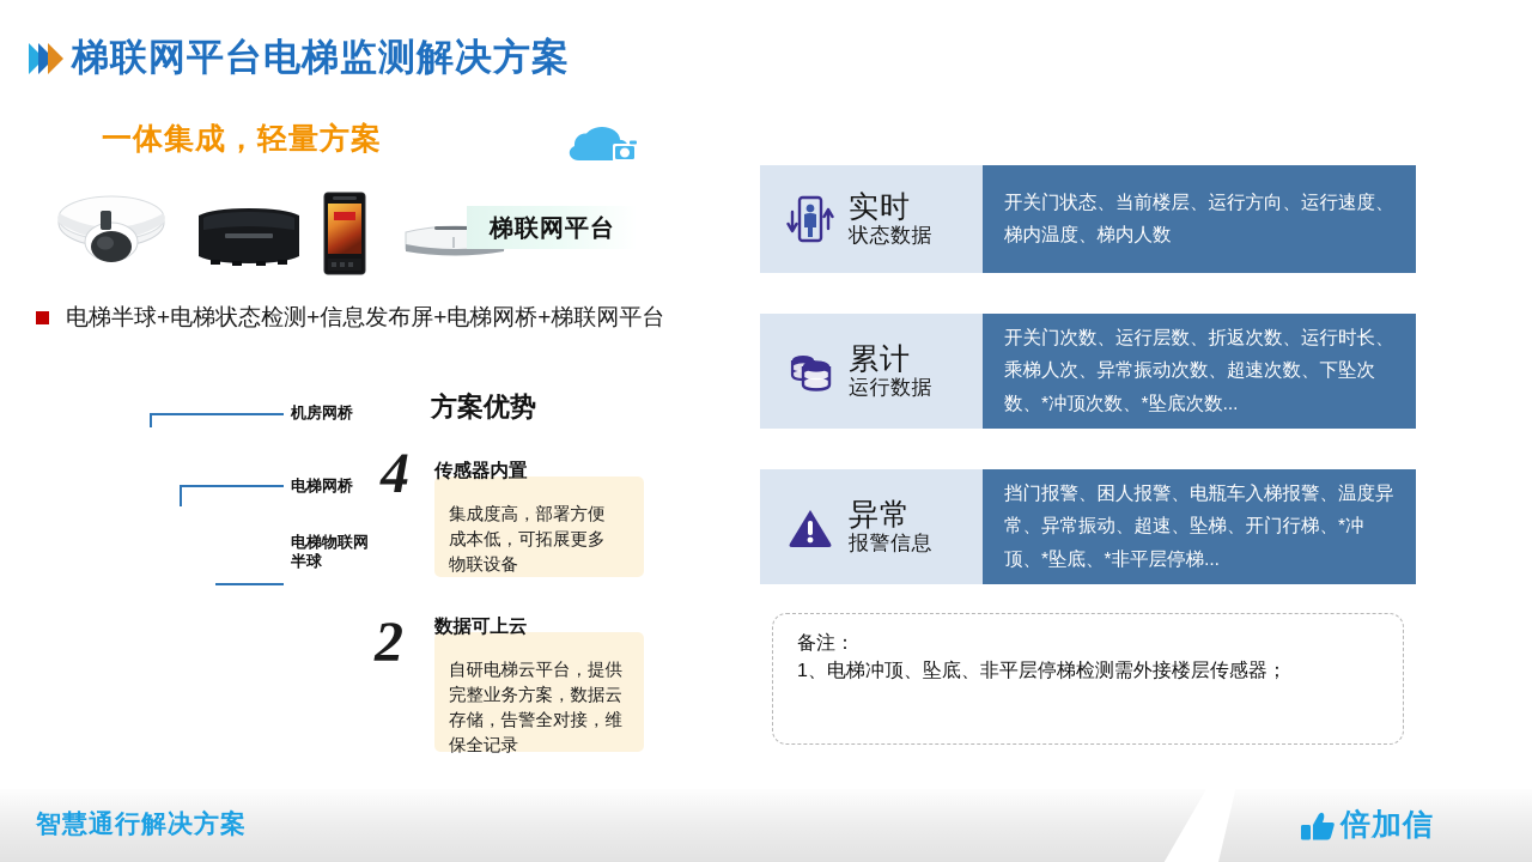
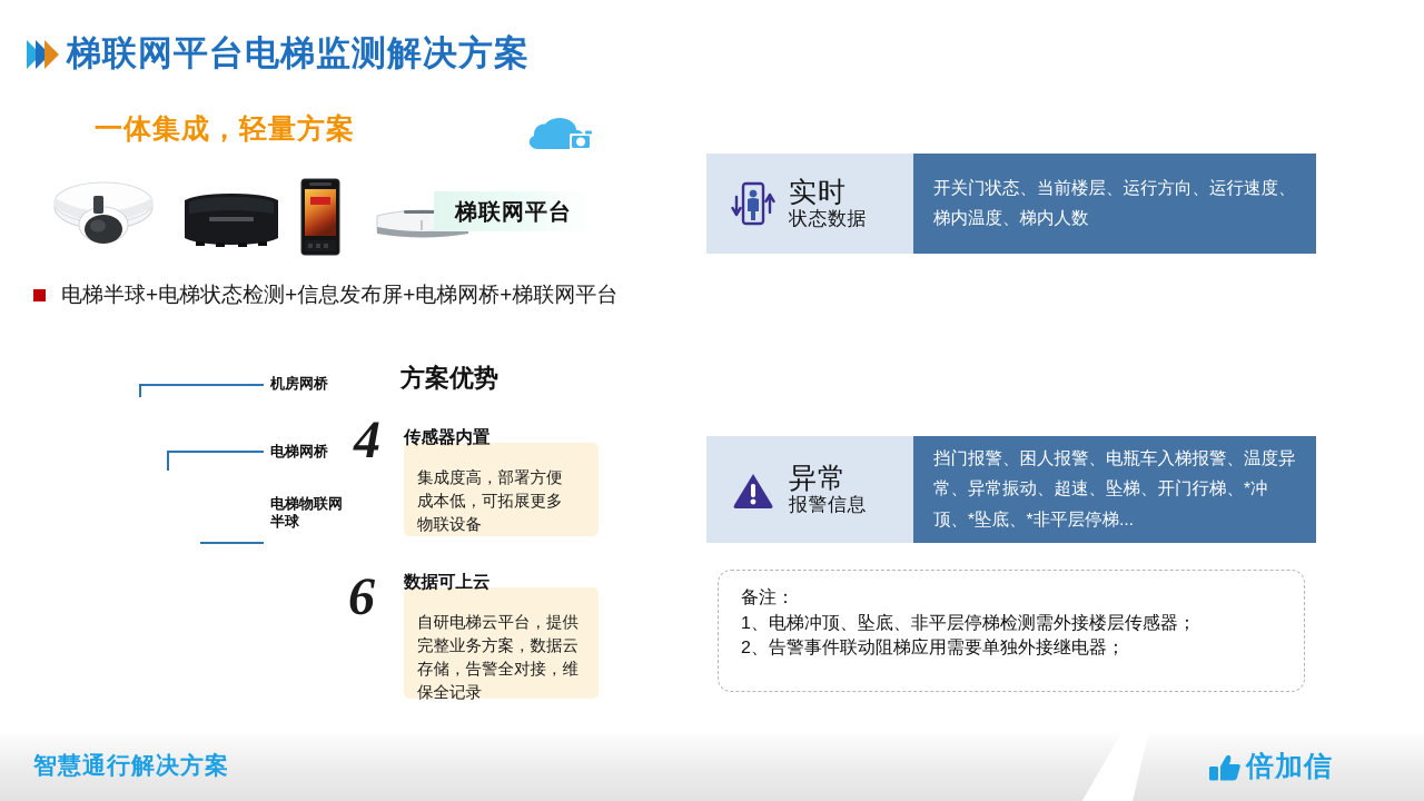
  梯联网平台电梯监测解决方案
  一体集成，轻量方案
  梯联网平台
  电梯半球+电梯状态检测+信息发布屏+电梯网桥+梯联网平台
  机房网桥
  电梯网桥
  电梯物联网
  半球
  方案优势
  4
  集成度高，部署方便
  成本低，可拓展更多
  物联设备
  传感器内置
- 2
+ 6
  自研电梯云平台，提供
  完整业务方案，数据云
  存储，告警全对接，维
  保全记录
  数据可上云
  实时
  状态数据
  开关门状态、当前楼层、运行方向、运行速度、梯内温度、梯内人数
- 累计
- 运行数据
- 开关门次数、运行层数、折返次数、运行时长、乘梯人次、异常振动次数、超速次数、下坠次数、*冲顶次数、*坠底次数...
  异常
  报警信息
  挡门报警、困人报警、电瓶车入梯报警、温度异常、异常振动、超速、坠梯、开门行梯、*冲顶、*坠底、*非平层停梯...
  备注：
  1、电梯冲顶、坠底、非平层停梯检测需外接楼层传感器；
+ 2、告警事件联动阻梯应用需要单独外接继电器；
  智慧通行解决方案
  倍加信
